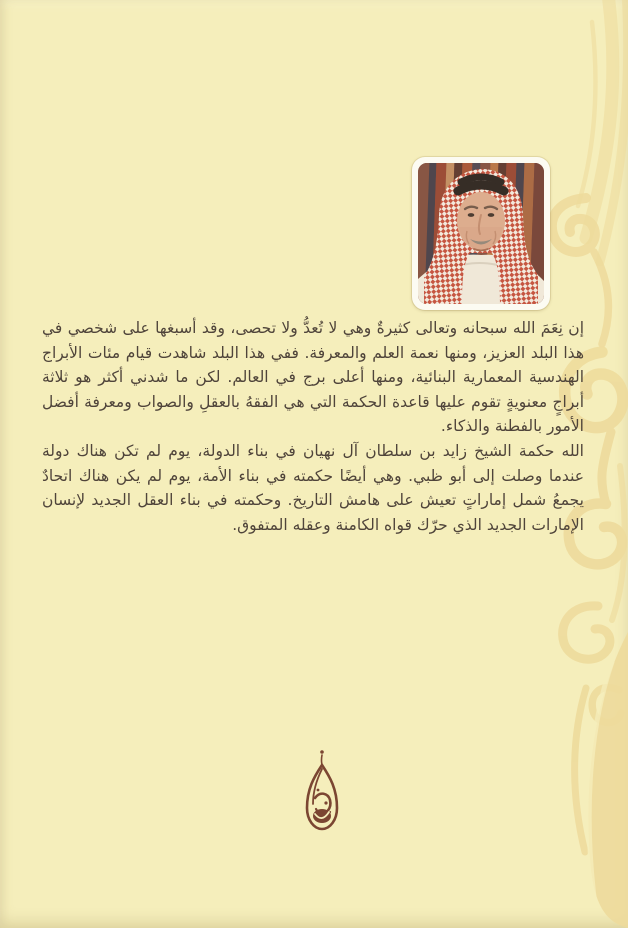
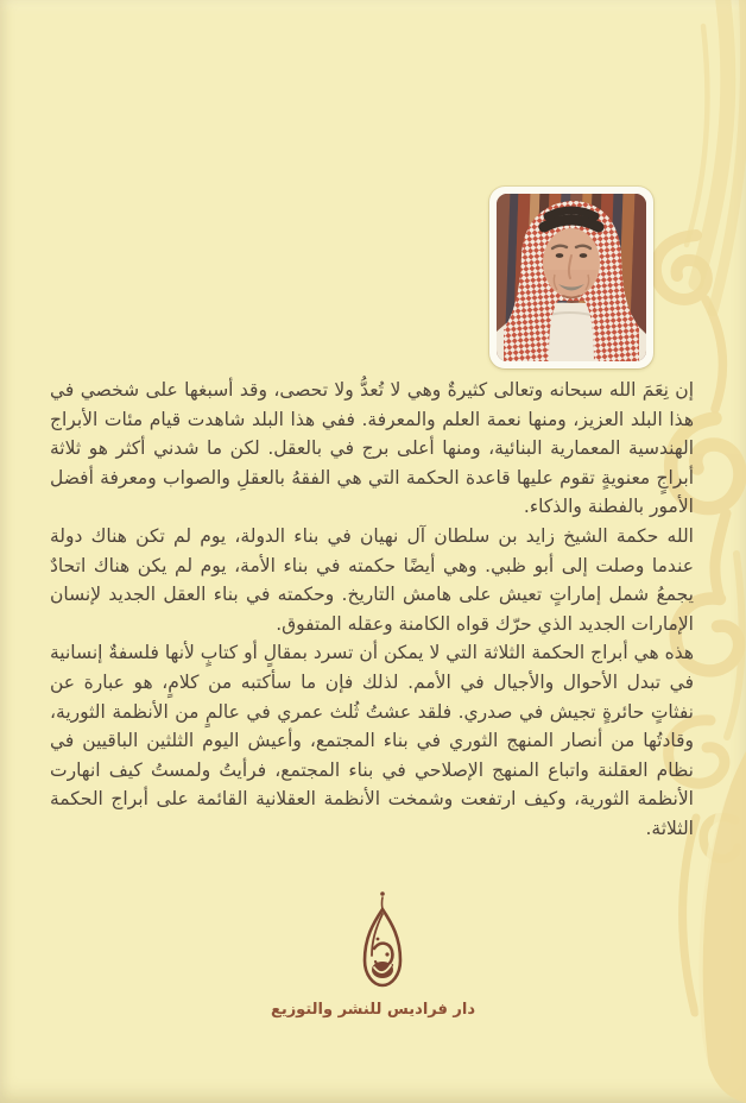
- إن نِعَمَ الله سبحانه وتعالى كثيرةٌ وهي لا تُعدُّ ولا تحصى، وقد أسبغها على شخصي في هذا البلد العزيز، ومنها نعمة العلم والمعرفة. ففي هذا البلد شاهدت قيام مئات الأبراج الهندسية المعمارية البنائية، ومنها أعلى برج في العالم. لكن ما شدني أكثر هو ثلاثة أبراجٍ معنويةٍ تقوم عليها قاعدة الحكمة التي هي الفقهُ بالعقلِ والصواب ومعرفة أفضل الأمور بالفطنة والذكاء.
+ إن نِعَمَ الله سبحانه وتعالى كثيرةٌ وهي لا تُعدُّ ولا تحصى، وقد أسبغها على شخصي في هذا البلد العزيز، ومنها نعمة العلم والمعرفة. ففي هذا البلد شاهدت قيام مئات الأبراج الهندسية المعمارية البنائية، ومنها أعلى برج في بالعقل. لكن ما شدني أكثر هو ثلاثة أبراجٍ معنويةٍ تقوم عليها قاعدة الحكمة التي هي الفقهُ بالعقلِ والصواب ومعرفة أفضل الأمور بالفطنة والذكاء.
  الله حكمة الشيخ زايد بن سلطان آل نهيان في بناء الدولة، يوم لم تكن هناك دولة عندما وصلت إلى أبو ظبي. وهي أيضًا حكمته في بناء الأمة، يوم لم يكن هناك اتحادٌ يجمعُ شمل إماراتٍ تعيش على هامش التاريخ. وحكمته في بناء العقل الجديد لإنسان الإمارات الجديد الذي حرّك قواه الكامنة وعقله المتفوق.
+ هذه هي أبراج الحكمة الثلاثة التي لا يمكن أن تسرد بمقالٍ أو كتابٍ لأنها فلسفةٌ إنسانية في تبدل الأحوال والأجيال في الأمم. لذلك فإن ما سأكتبه من كلامٍ، هو عبارة عن نفثاتٍ حائرةٍ تجيش في صدري. فلقد عشتُ ثُلث عمري في عالمٍ من الأنظمة الثورية، وقادتُها من أنصار المنهج الثوري في بناء المجتمع، وأعيش اليوم الثلثين الباقيين في نظام العقلنة واتباع المنهج الإصلاحي في بناء المجتمع، فرأيتُ ولمستُ كيف انهارت الأنظمة الثورية، وكيف ارتفعت وشمخت الأنظمة العقلانية القائمة على أبراج الحكمة الثلاثة.
+ دار فراديس للنشر والتوزيع
